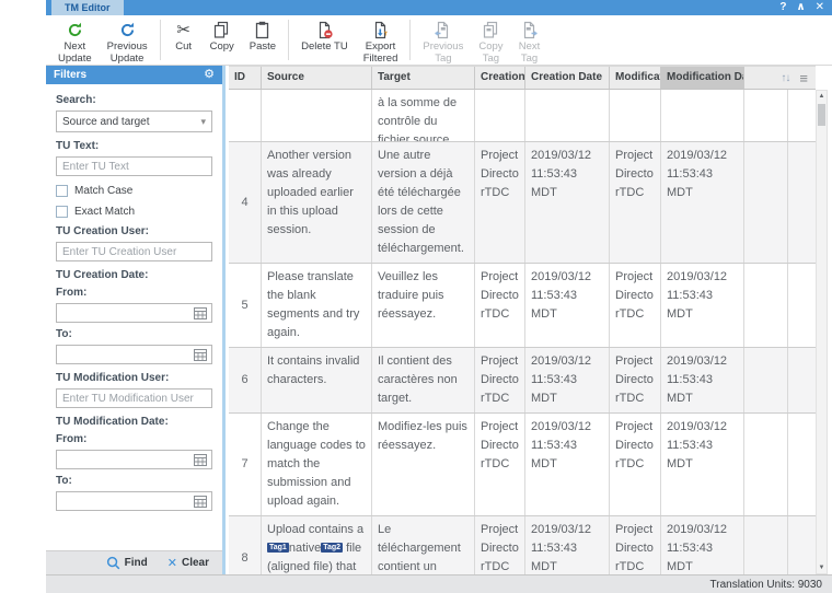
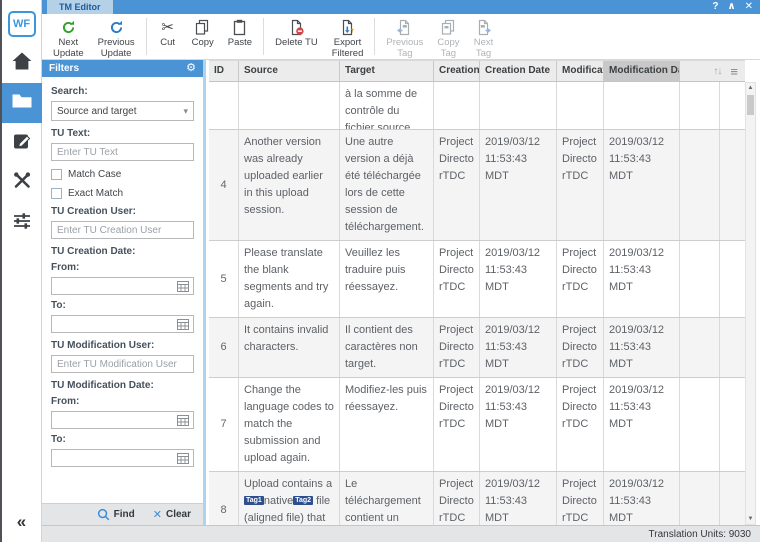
+ WF
+ «
  TM Editor
  ?
  ∧
  ✕
  Next
  Update
  Previous
  Update
  ✂
  Cut
  Copy
  Paste
  Delete TU
  Export
  Filtered
  Previous
  Tag
  Copy
  Tag
  Next
  Tag
  Filters
  ⚙
  Search:
  Source and target
  ▾
  TU Text:
  Enter TU Text
  Match Case
  Exact Match
  TU Creation User:
  Enter TU Creation User
  TU Creation Date:
  From:
  To:
  TU Modification User:
  Enter TU Modification User
  TU Modification Date:
  From:
  To:
  Find
  ✕
  Clear
  ID
  Source
  Target
  Creation
  Creation Date
  Modification D
  ↑↓
  ≡
  à la somme de contrôle du fichier source.
  4
  Another version was already uploaded earlier in this upload session.
  Une autre version a déjà été téléchargée lors de cette session de téléchargement.
  Project DirectorTDC
  2019/03/12 11:53:43 MDT
  Project DirectorTDC
  2019/03/12 11:53:43 MDT
  5
  Please translate the blank segments and try again.
  Veuillez les traduire puis réessayez.
  Project DirectorTDC
  2019/03/12 11:53:43 MDT
  Project DirectorTDC
  2019/03/12 11:53:43 MDT
  6
  It contains invalid characters.
  Il contient des caractères non target.
  Project DirectorTDC
  2019/03/12 11:53:43 MDT
  Project DirectorTDC
  2019/03/12 11:53:43 MDT
  7
  Change the language codes to match the submission and upload again.
  Modifiez-les puis réessayez.
  Project DirectorTDC
  2019/03/12 11:53:43 MDT
  Project DirectorTDC
  2019/03/12 11:53:43 MDT
  8
  Project DirectorTDC
  2019/03/12 11:53:43 MDT
  Project DirectorTDC
  2019/03/12 11:53:43 MDT
  Translation Units: 9030
